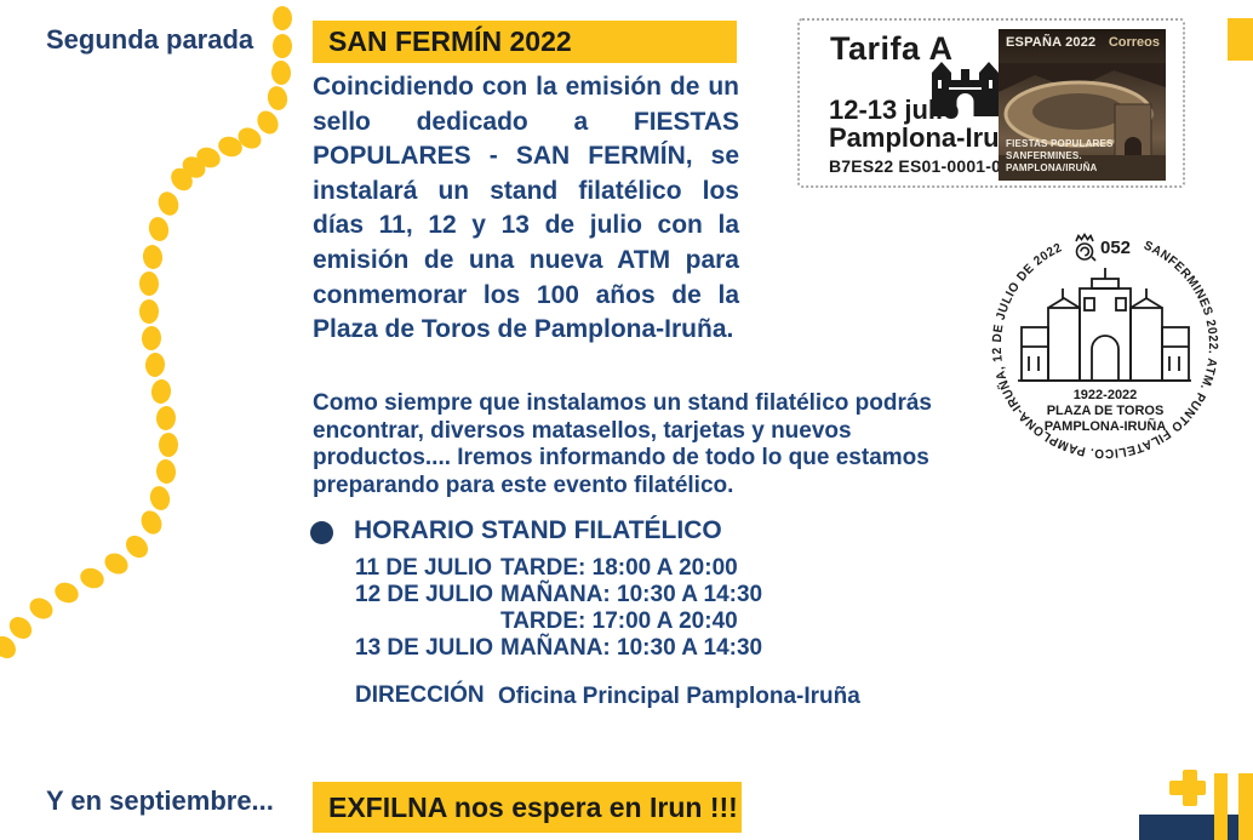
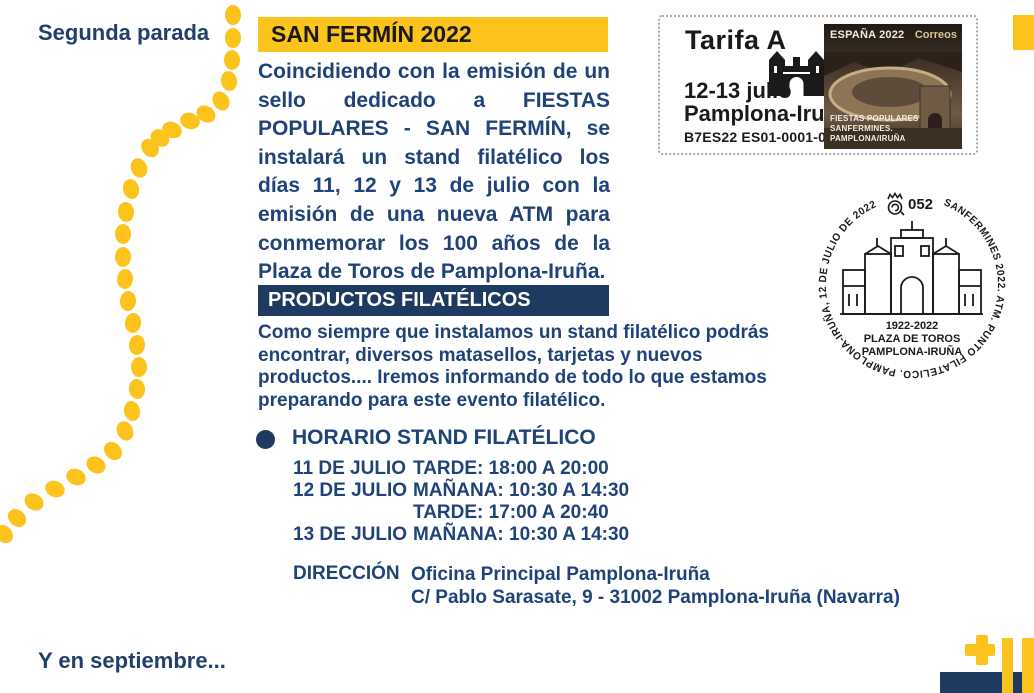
  Segunda parada
  SAN FERMÍN 2022
  Coincidiendo con la emisión de un sello dedicado a FIESTAS POPULARES - SAN FERMÍN, se instalará un stand filatélico los días 11, 12 y 13 de julio con la emisión de una nueva ATM para conmemorar los 100 años de la Plaza de Toros de Pamplona-Iruña.
  Tarifa A
  12-13 julio
  Pamplona-Iru
  B7ES22 ES01-0001-0
  ESPAÑA 2022
  Correos
  FIESTAS POPULARES
  SANFERMINES. PAMPLONA/IRUÑA
  052
  1922-2022
  PLAZA DE TOROS
  PAMPLONA-IRUÑA
+ PRODUCTOS FILATÉLICOS
  Como siempre que instalamos un stand filatélico podrás encontrar, diversos matasellos, tarjetas y nuevos productos.... Iremos informando de todo lo que estamos preparando para este evento filatélico.
  HORARIO STAND FILATÉLICO
  11 DE JULIO
  TARDE: 18:00 A 20:00
  12 DE JULIO
  MAÑANA: 10:30 A 14:30
  TARDE: 17:00 A 20:40
  13 DE JULIO
  MAÑANA: 10:30 A 14:30
  DIRECCIÓN
  Oficina Principal Pamplona-Iruña
+ C/ Pablo Sarasate, 9 - 31002 Pamplona-Iruña (Navarra)
  Y en septiembre...
- EXFILNA nos espera en Irun !!!
